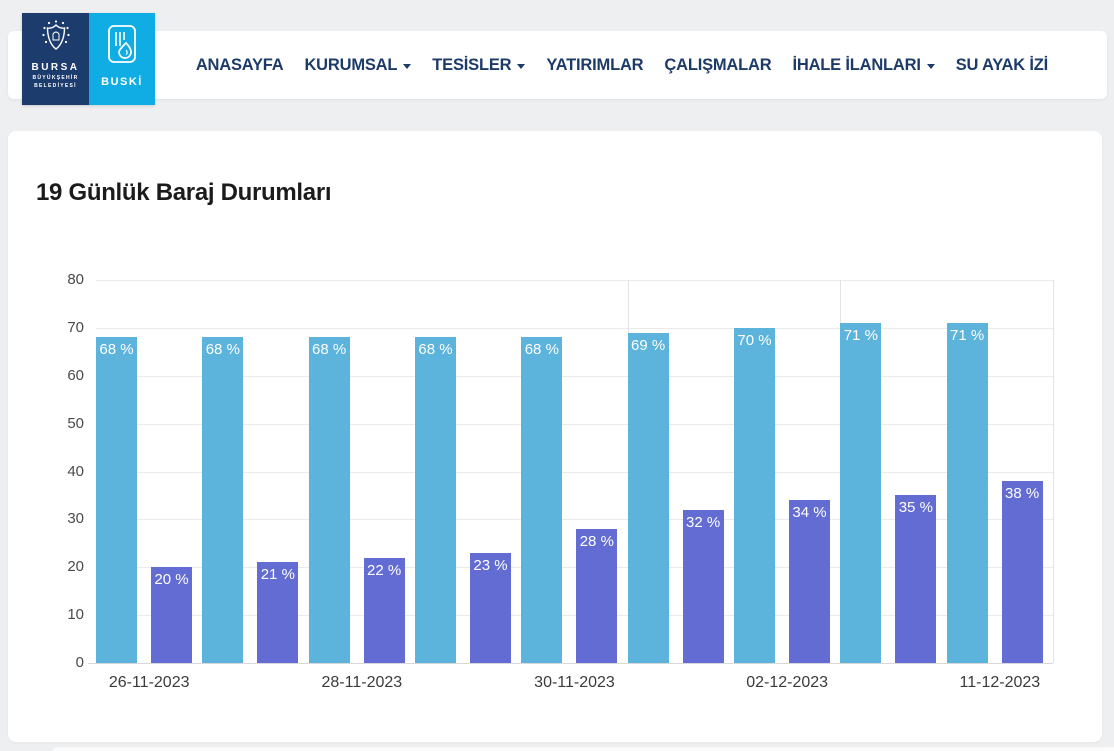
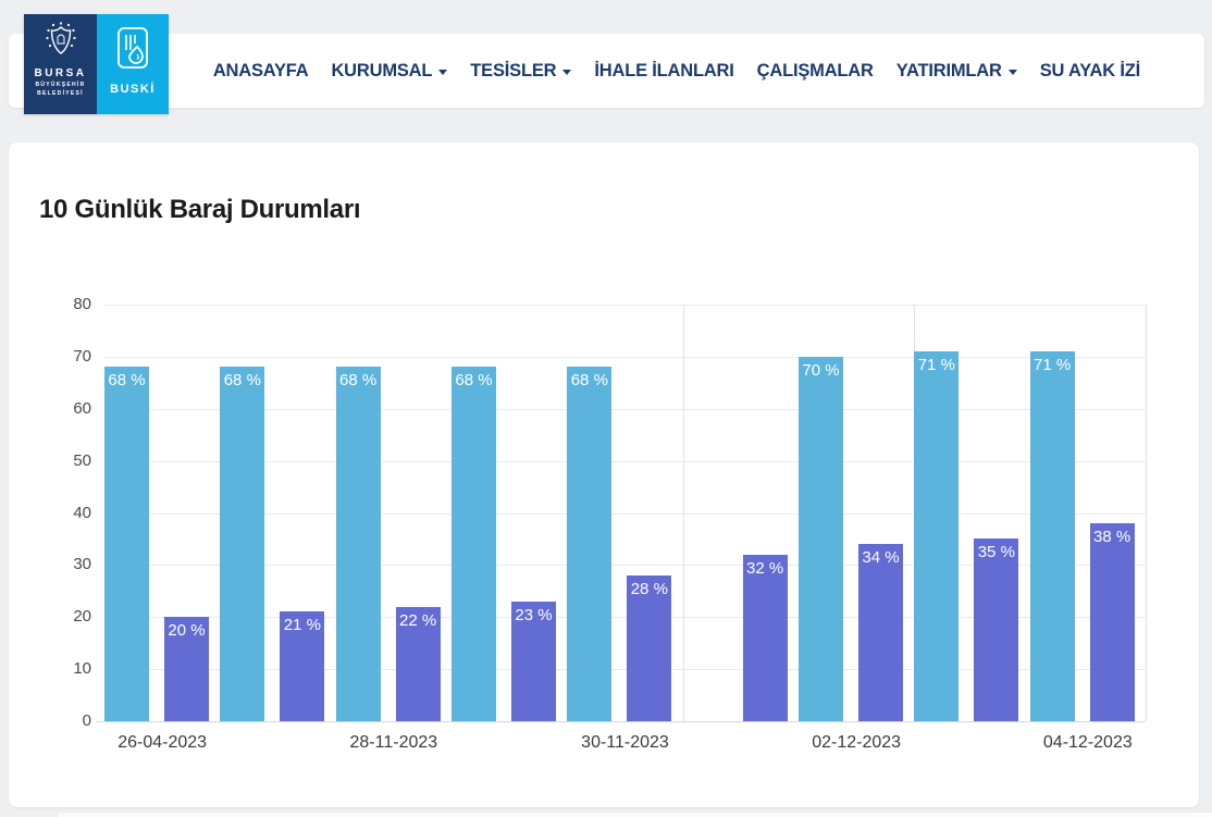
  BURSA
  BUSKİ
  ANASAYFA
  KURUMSAL
  TESİSLER
- YATIRIMLAR
+ İHALE İLANLARI
  ÇALIŞMALAR
- İHALE İLANLARI
+ YATIRIMLAR
  SU AYAK İZİ
- 19 Günlük Baraj Durumları
+ 10 Günlük Baraj Durumları
  0
  10
  20
  30
  40
  50
  60
  70
  80
  68 %
  68 %
  68 %
  68 %
  68 %
- 69 %
  70 %
  71 %
  71 %
  20 %
  21 %
  22 %
  23 %
  28 %
  32 %
  34 %
  35 %
  38 %
- 26-11-2023
+ 26-04-2023
  28-11-2023
  30-11-2023
  02-12-2023
- 11-12-2023
+ 04-12-2023
